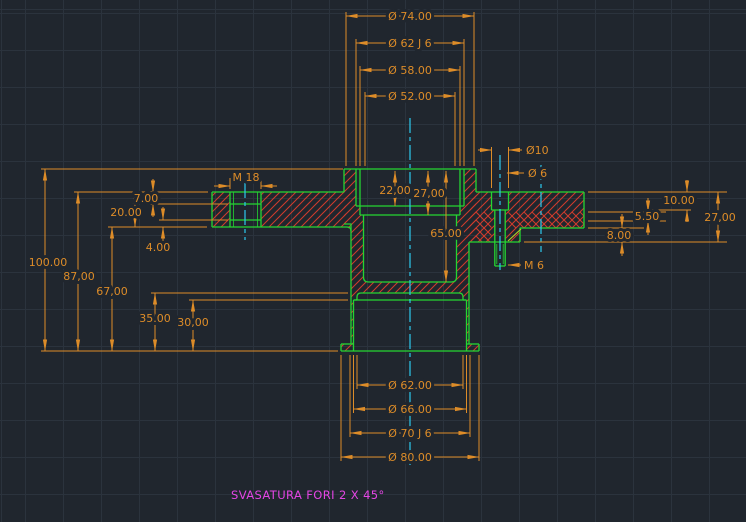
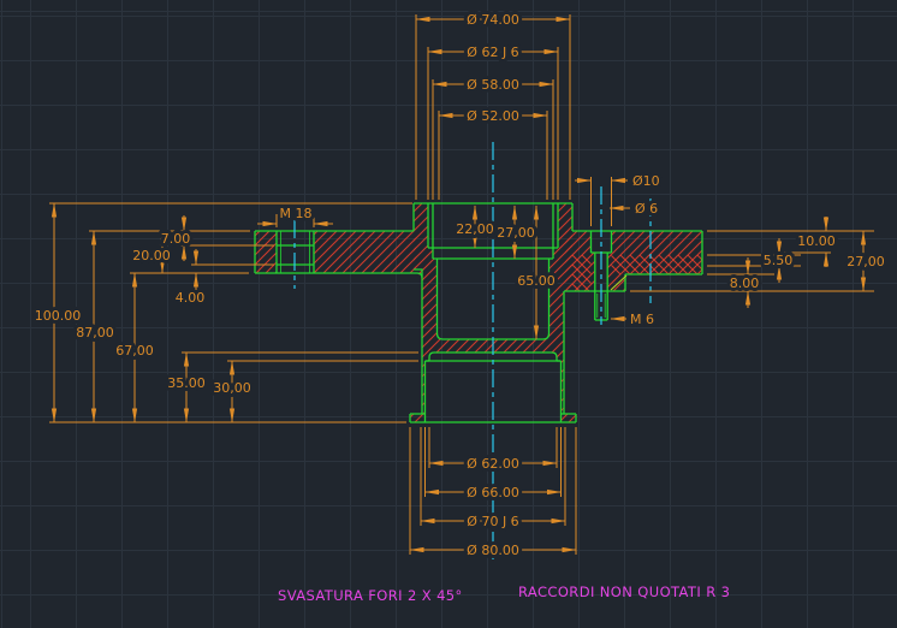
  Ø 74.00
  Ø 62 J 6
  Ø 58.00
  Ø 52.00
  Ø 62.00
  Ø 66.00
  Ø 70 J 6
  Ø 80.00
  100.00
  87,00
  67,00
  35.00
  30,00
  20.00
  7.00
  4.00
  22,00
  27,00
  65.00
  10.00
  27,00
  5.50
  8.00
  M 18
  Ø10
  Ø 6
  M 6
  SVASATURA FORI 2 X 45°
+ RACCORDI NON QUOTATI R 3
